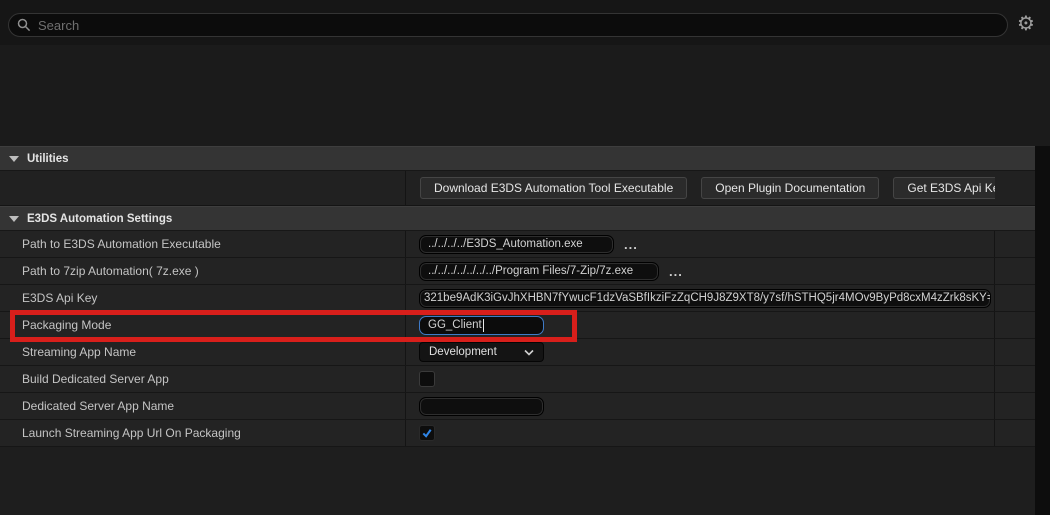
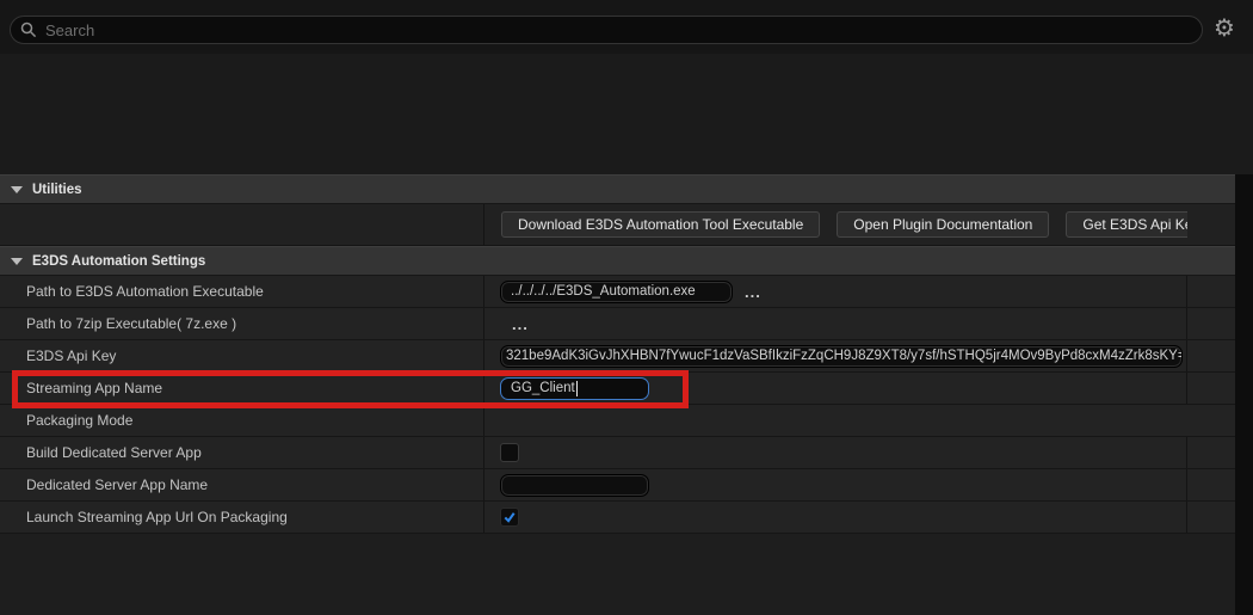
  Search
  ⚙
  Utilities
  Download E3DS Automation Tool Executable
  Open Plugin Documentation
  Get E3DS Api K
  E3DS Automation Settings
  Path to E3DS Automation Executable
  ../../../../E3DS_Automation.exe
  ...
- Path to 7zip Automation( 7z.exe )
+ Path to 7zip Executable( 7z.exe )
- ../../../../../../../Program Files/7-Zip/7z.exe
  ...
  E3DS Api Key
  321be9AdK3iGvJhXHBN7fYwucF1dzVaSBfIkziFzZqCH9J8Z9XT8/y7sf/hSTHQ5jr4MOv9ByPd8cxM4zZrk8sKY
- Packaging Mode
+ Streaming App Name
  GG_Client
- Streaming App Name
+ Packaging Mode
- Development
  Build Dedicated Server App
  Dedicated Server App Name
  Launch Streaming App Url On Packaging
